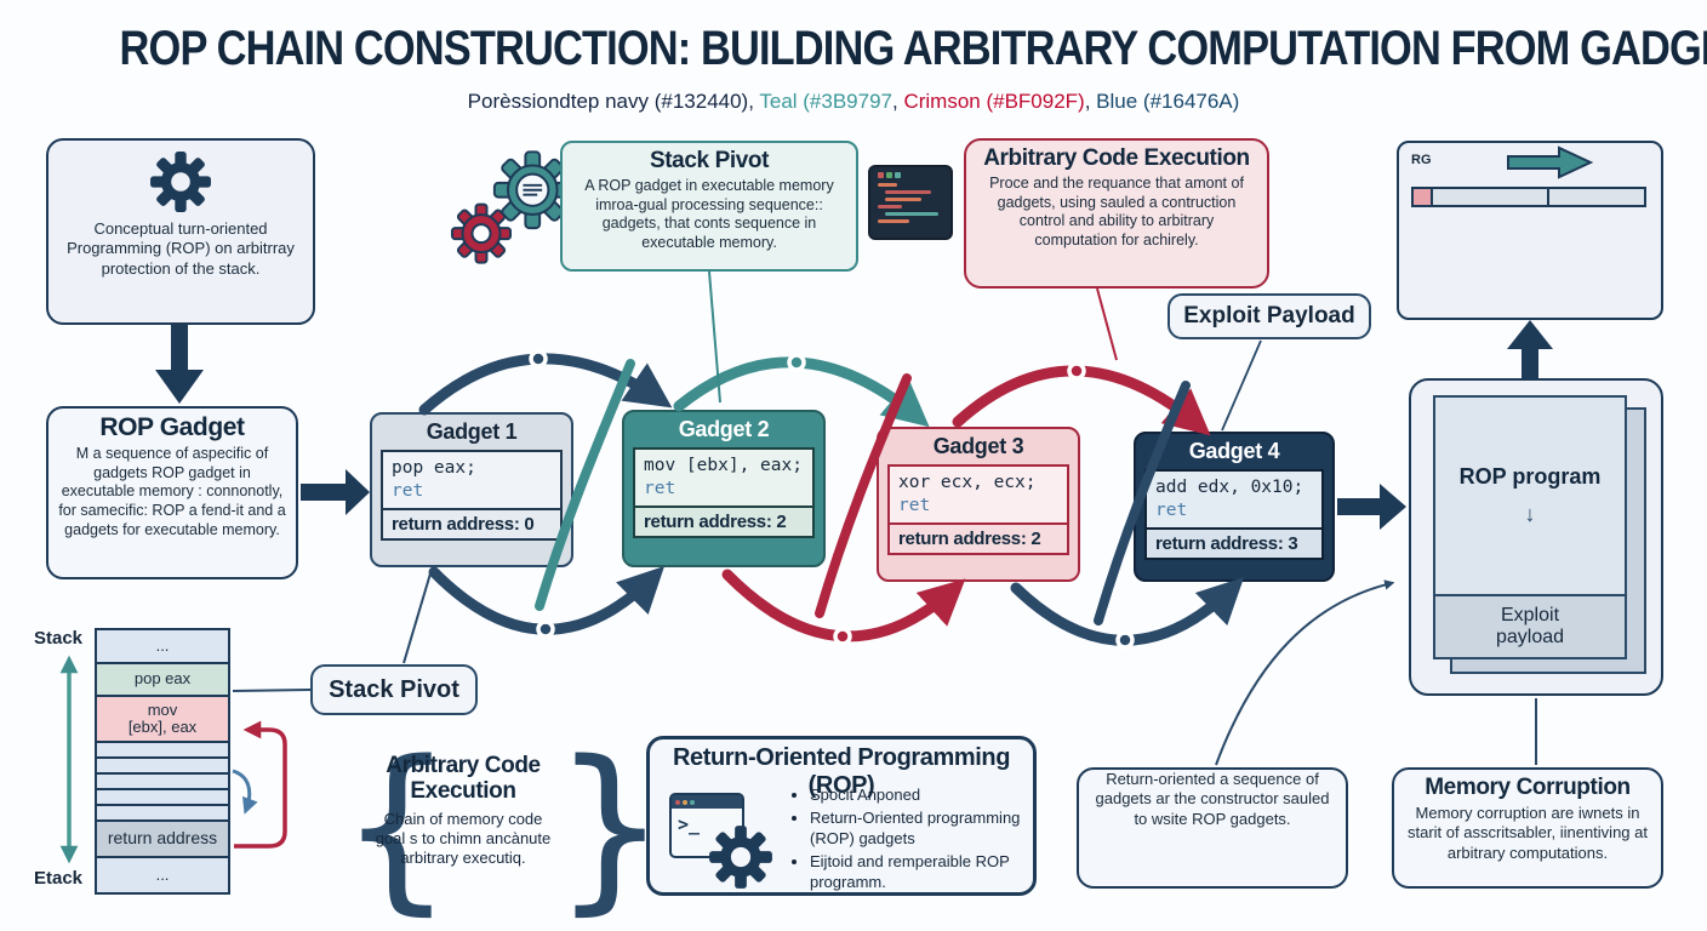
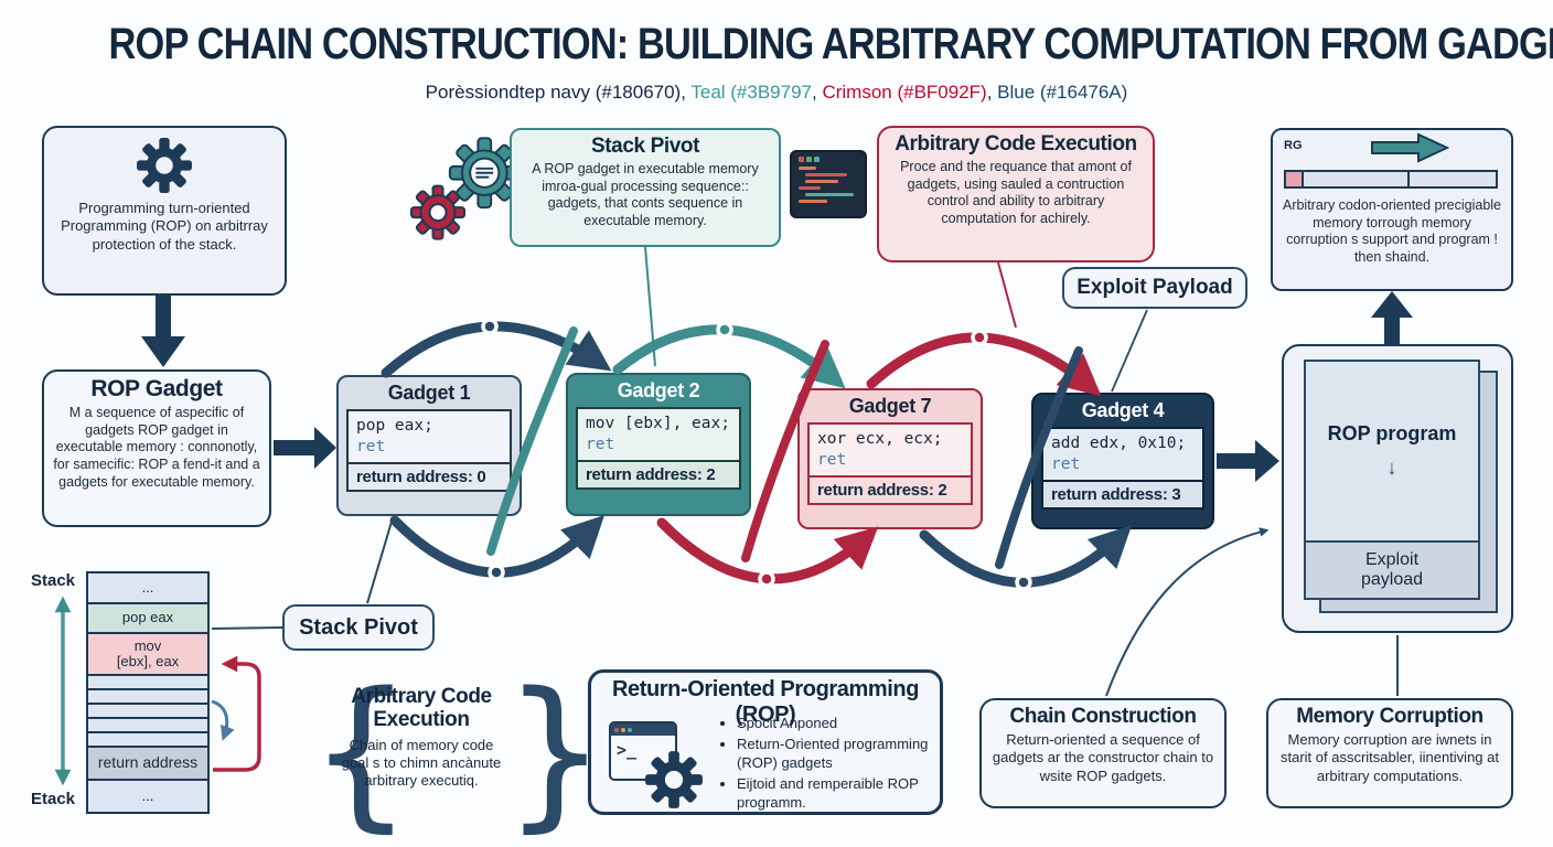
  ROP CHAIN CONSTRUCTION: BUILDING ARBITRARY COMPUTATION FROM
- Porèssiondtep navy (#132440), Teal (#3B9797, Crimson (#BF092F), Blue (#16476A)
+ Porèssiondtep navy (#180670), Teal (#3B9797, Crimson (#BF092F), Blue (#16476A)
- Conceptual turn-oriented Programming (ROP) on arbitrray protection of the stack.
+ Programming turn-oriented Programming (ROP) on arbitrray protection of the stack.
  Stack Pivot
  A ROP gadget in executable memory imroa-gual processing sequence:: gadgets, that conts sequence in executable memory.
  Arbitrary Code Execution
  Proce and the requance that amont of gadgets, using sauled a contruction control and ability to arbitrary computation for achirely.
  Exploit Payload
  RG
+ Arbitrary codon-oriented precigiable memory torrough memory corruption s support and program ! then shaind.
  ROP Gadget
  M a sequence of aspecific of gadgets ROP gadget in executable memory : connonotly, for samecific: ROP a fend-it and a gadgets for executable memory.
  Gadget 1
  pop eax;
  ret
  return address: 0
  Gadget 2
  mov [ebx], eax;
  ret
  return address: 2
- Gadget 3
+ Gadget 7
  xor ecx, ecx;
  ret
  return address: 2
  Gadget 4
  add edx, 0x10;
  ret
  return address: 3
  ROP program
  ↓
  Exploit payload
  Stack
  Etack
  ...
  pop eax
  mov
  [ebx], eax
  return address
  ...
  Stack Pivot
  {
  }
  Arbitrary Code Execution
  Chain of memory code goal s to chimn ancànute arbitrary executiq.
  Return-Oriented Programming (ROP)
  >_
  Spocit Anponed
  Return-Oriented programming (ROP) gadgets
  Eijtoid and remperaible ROP programm.
+ Chain Construction
- Return-oriented a sequence of gadgets ar the constructor sauled to wsite ROP gadgets.
+ Return-oriented a sequence of gadgets ar the constructor chain to wsite ROP gadgets.
  Memory Corruption
  Memory corruption are iwnets in starit of asscritsabler, iinentiving at arbitrary computations.
